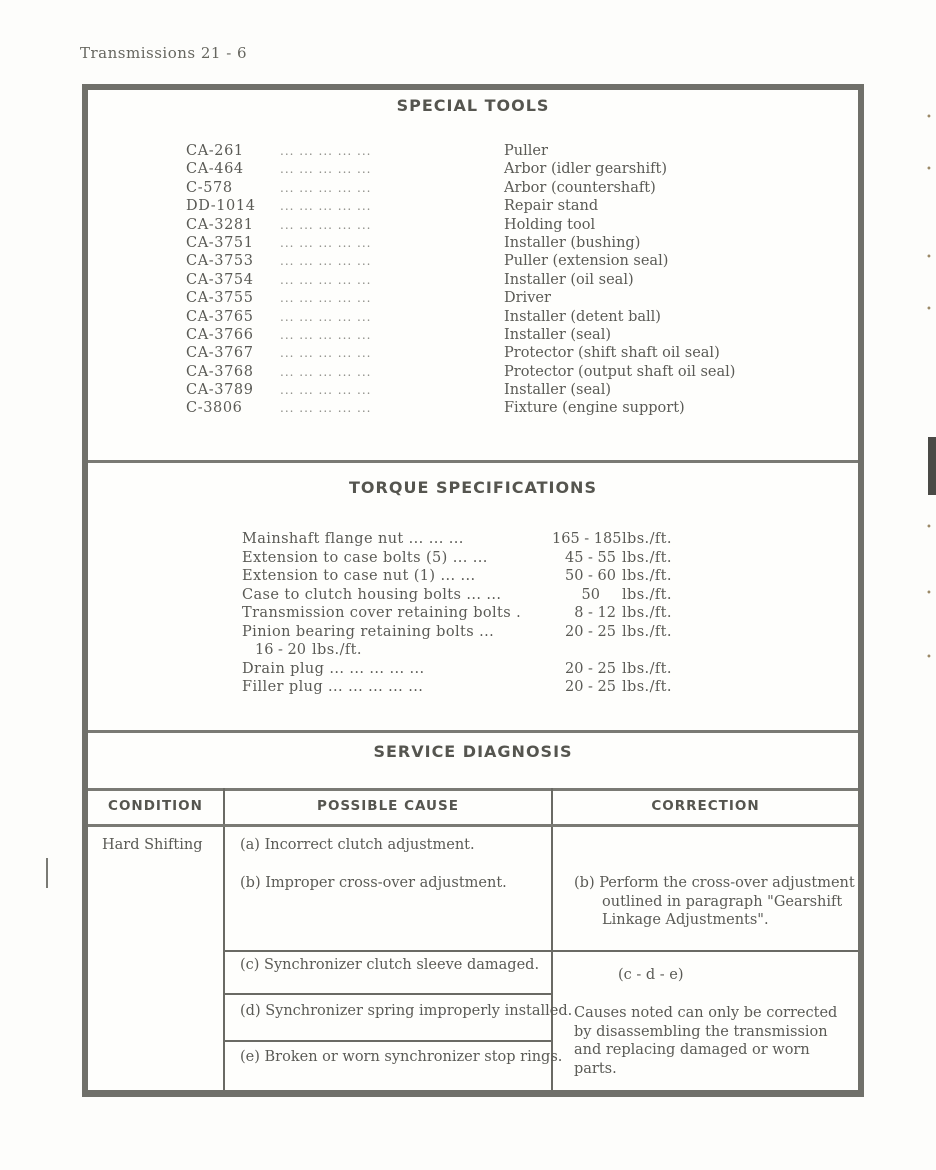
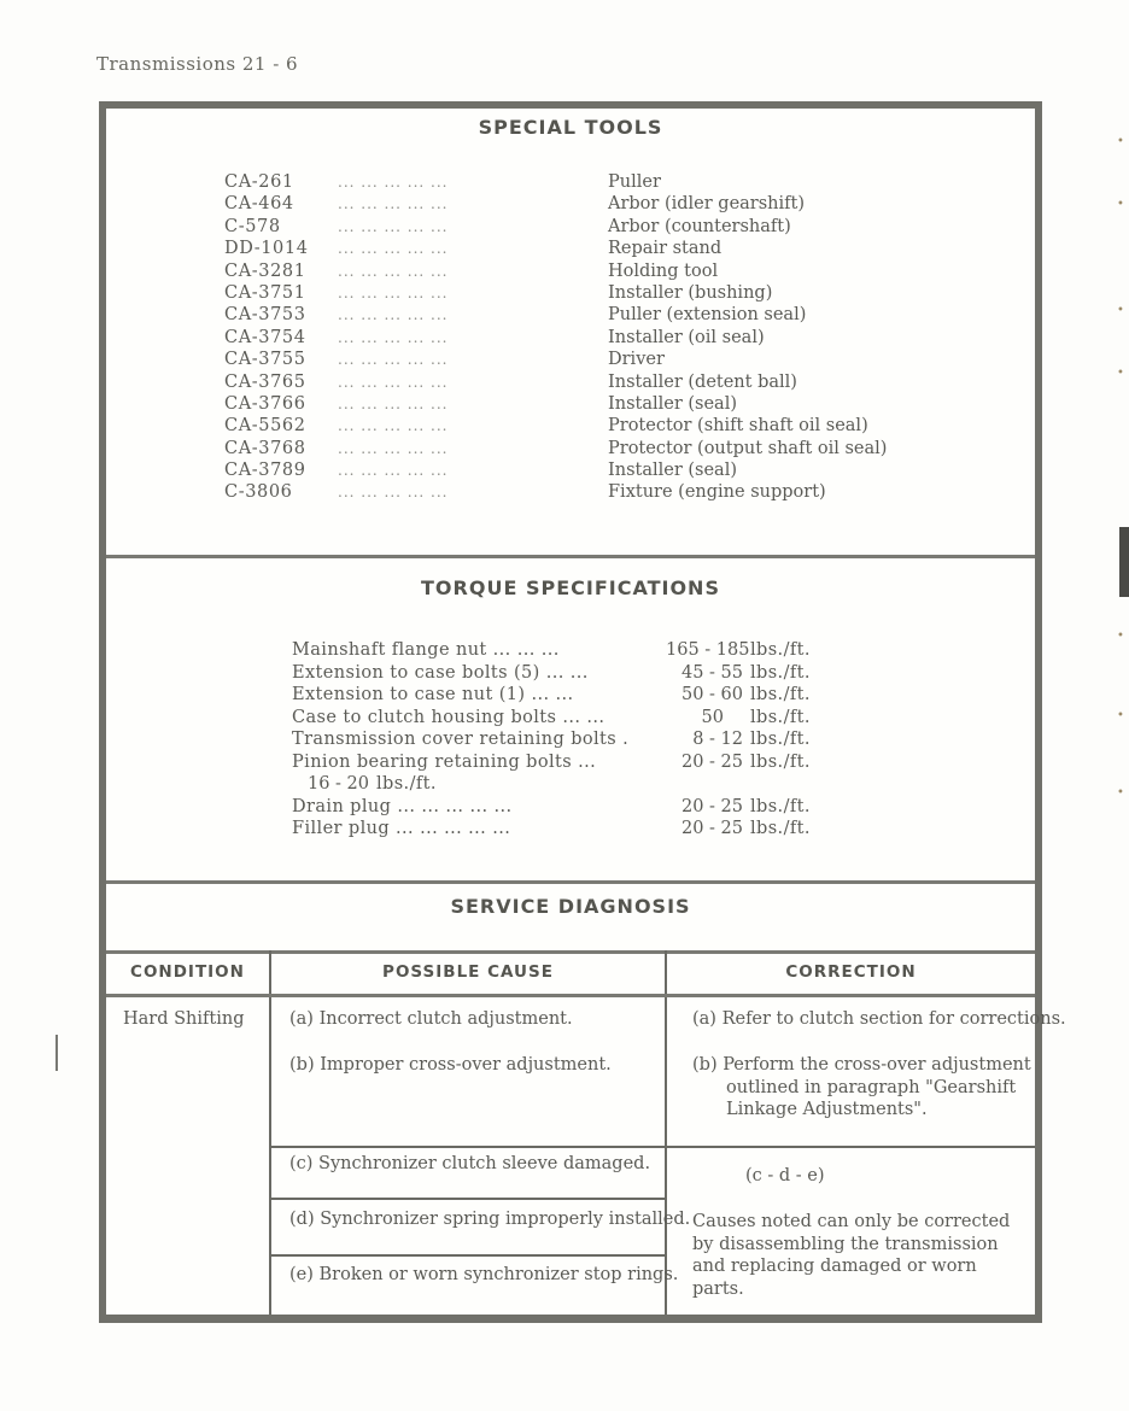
  Transmissions 21 - 6
  SPECIAL TOOLS
  CA-261
  ... ... ... ... ...
  Puller
  CA-464
  ... ... ... ... ...
  Arbor (idler gearshift)
  C-578
  ... ... ... ... ...
  Arbor (countershaft)
  DD-1014
  ... ... ... ... ...
  Repair stand
  CA-3281
  ... ... ... ... ...
  Holding tool
  CA-3751
  ... ... ... ... ...
  Installer (bushing)
  CA-3753
  ... ... ... ... ...
  Puller (extension seal)
  CA-3754
  ... ... ... ... ...
  Installer (oil seal)
  CA-3755
  ... ... ... ... ...
  Driver
  CA-3765
  ... ... ... ... ...
  Installer (detent ball)
  CA-3766
  ... ... ... ... ...
  Installer (seal)
- CA-3767
+ CA-5562
  ... ... ... ... ...
  Protector (shift shaft oil seal)
  CA-3768
  ... ... ... ... ...
  Protector (output shaft oil seal)
  CA-3789
  ... ... ... ... ...
  Installer (seal)
  C-3806
  ... ... ... ... ...
  Fixture (engine support)
  TORQUE SPECIFICATIONS
  Mainshaft flange nut ... ... ...
  165 - 185
  lbs./ft.
  Extension to case bolts (5) ... ...
  45 - 55
  lbs./ft.
  Extension to case nut (1) ... ...
  50 - 60
  lbs./ft.
  Case to clutch housing bolts ... ...
  50
  lbs./ft.
  Transmission cover retaining bolts .
  8 - 12
  lbs./ft.
  Pinion bearing retaining bolts ...
  20 - 25
  lbs./ft.
  16 - 20
  lbs./ft.
  Drain plug ... ... ... ... ...
  20 - 25
  lbs./ft.
  Filler plug ... ... ... ... ...
  20 - 25
  lbs./ft.
  SERVICE DIAGNOSIS
  CONDITION
  POSSIBLE CAUSE
  CORRECTION
  Hard Shifting
  (a) Incorrect clutch adjustment.
  (b) Improper cross-over adjustment.
  (c) Synchronizer clutch sleeve damaged.
  (d) Synchronizer spring improperly installed.
  (e) Broken or worn synchronizer stop rings.
+ (a) Refer to clutch section for corrections.
  (b) Perform the cross-over adjustment outlined in paragraph "Gearshift Linkage Adjustments".
  (c - d - e)
  Causes noted can only be corrected by disassembling the transmission and replacing damaged or worn parts.
  •
  •
  •
  •
  •
  •
  •
